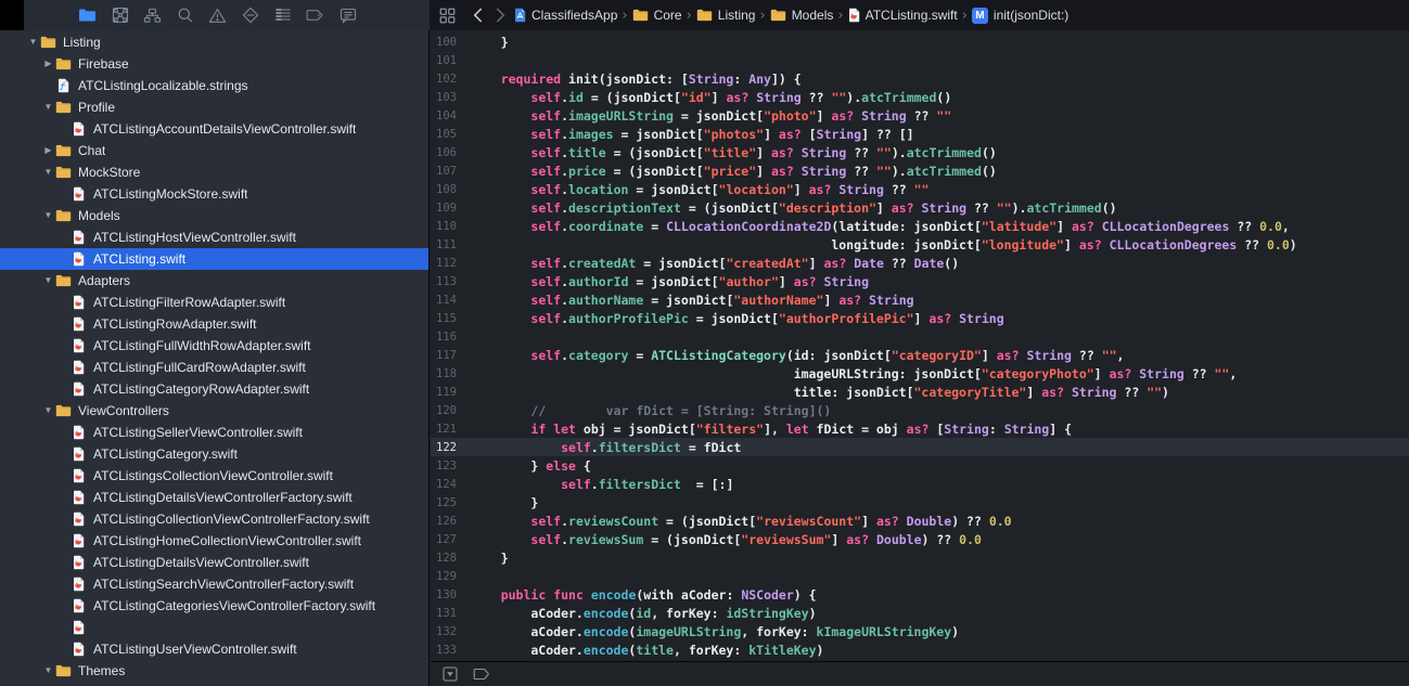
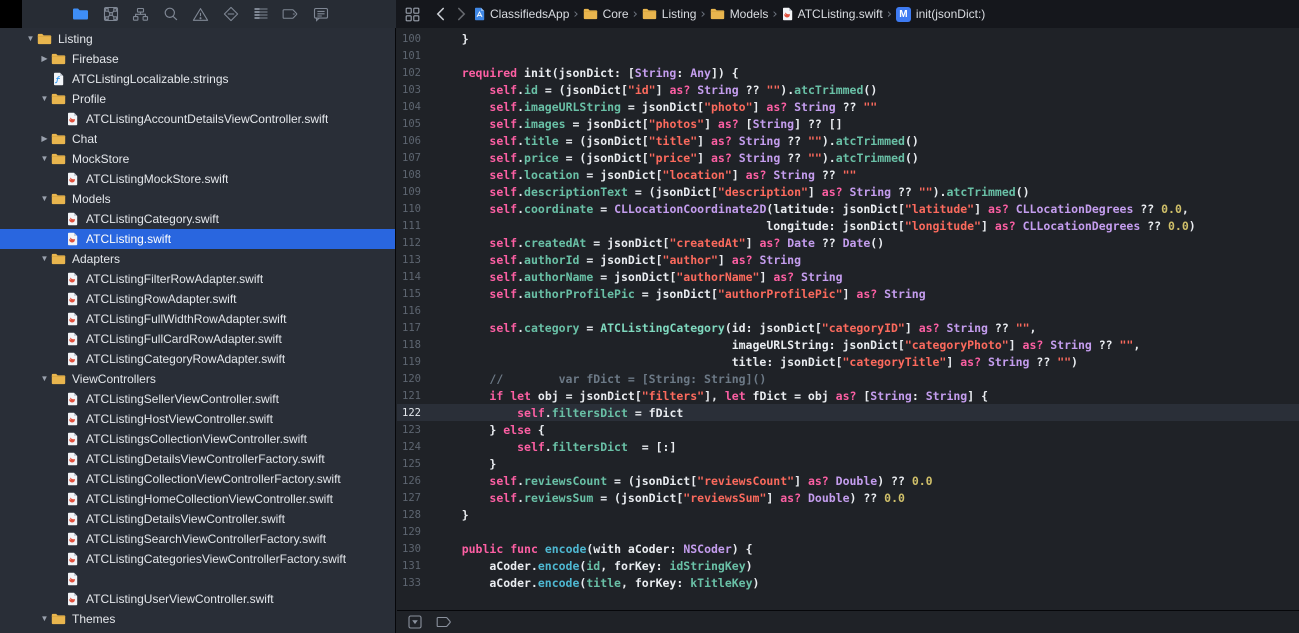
  ClassifiedsApp
  ›
  Core
  ›
  Listing
  ›
  Models
  ›
  ATCListing.swift
  ›
  M
  init(jsonDict:)
  ▼
  Listing
  ▶
  Firebase
  ATCListingLocalizable.strings
  ▼
  Profile
  ATCListingAccountDetailsViewController.swift
  ▶
  Chat
  ▼
  MockStore
  ATCListingMockStore.swift
  ▼
  Models
- ATCListingHostViewController.swift
+ ATCListingCategory.swift
  ATCListing.swift
  ▼
  Adapters
  ATCListingFilterRowAdapter.swift
  ATCListingRowAdapter.swift
  ATCListingFullWidthRowAdapter.swift
  ATCListingFullCardRowAdapter.swift
  ATCListingCategoryRowAdapter.swift
  ▼
  ViewControllers
  ATCListingSellerViewController.swift
- ATCListingCategory.swift
+ ATCListingHostViewController.swift
  ATCListingsCollectionViewController.swift
  ATCListingDetailsViewControllerFactory.swift
  ATCListingCollectionViewControllerFactory.swift
  ATCListingHomeCollectionViewController.swift
  ATCListingDetailsViewController.swift
  ATCListingSearchViewControllerFactory.swift
  ATCListingCategoriesViewControllerFactory.swift
  ATCListingUserViewController.swift
  ▼
  Themes
  100
  }
  101
  102
  required init(jsonDict: [String: Any]) {
  103
  self.id = (jsonDict["id"] as? String ?? "").atcTrimmed()
  104
  self.imageURLString = jsonDict["photo"] as? String ?? ""
  105
  self.images = jsonDict["photos"] as? [String] ?? []
  106
  self.title = (jsonDict["title"] as? String ?? "").atcTrimmed()
  107
  self.price = (jsonDict["price"] as? String ?? "").atcTrimmed()
  108
  self.location = jsonDict["location"] as? String ?? ""
  109
  self.descriptionText = (jsonDict["description"] as? String ?? "").atcTrimmed()
  110
  self.coordinate = CLLocationCoordinate2D(latitude: jsonDict["latitude"] as? CLLocationDegrees ?? 0.0,
  111
  longitude: jsonDict["longitude"] as? CLLocationDegrees ?? 0.0)
  112
  self.createdAt = jsonDict["createdAt"] as? Date ?? Date()
  113
  self.authorId = jsonDict["author"] as? String
  114
  self.authorName = jsonDict["authorName"] as? String
  115
  self.authorProfilePic = jsonDict["authorProfilePic"] as? String
  116
  117
  self.category = ATCListingCategory(id: jsonDict["categoryID"] as? String ?? "",
  118
  imageURLString: jsonDict["categoryPhoto"] as? String ?? "",
  119
  title: jsonDict["categoryTitle"] as? String ?? "")
  120
  // var fDict = [String: String]()
  121
  if let obj = jsonDict["filters"], let fDict = obj as? [String: String] {
  122
  self.filtersDict = fDict
  123
  } else {
  124
  self.filtersDict = [:]
  125
  }
  126
  self.reviewsCount = (jsonDict["reviewsCount"] as? Double) ?? 0.0
  127
  self.reviewsSum = (jsonDict["reviewsSum"] as? Double) ?? 0.0
  128
  }
  129
  130
  public func encode(with aCoder: NSCoder) {
  131
  aCoder.encode(id, forKey: idStringKey)
- 132
- aCoder.encode(imageURLString, forKey: kImageURLStringKey)
  133
  aCoder.encode(title, forKey: kTitleKey)
